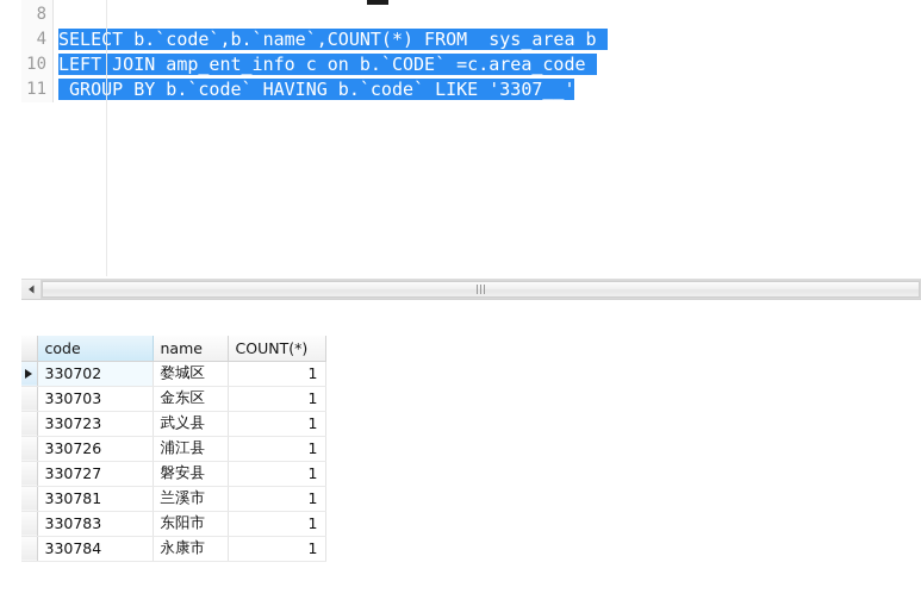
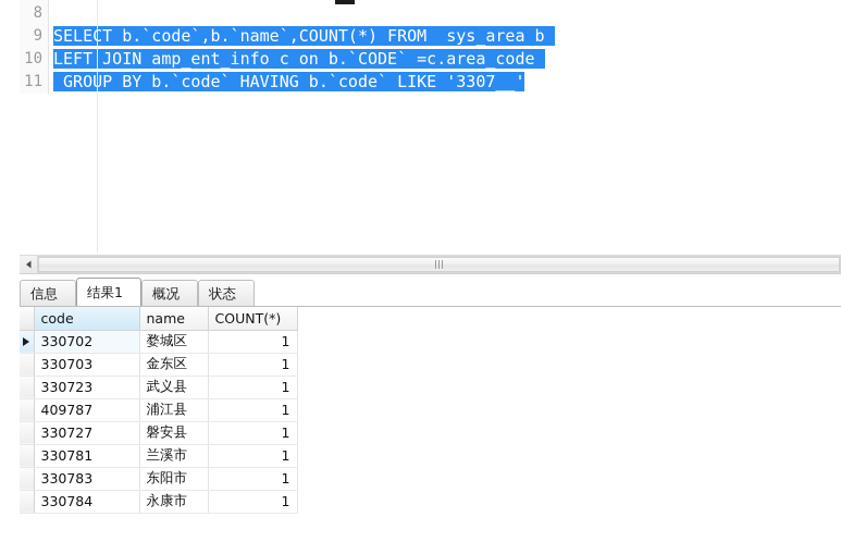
  8
- 4
+ 9
  10
  11
  SELET b.`code`,b.`name`,COUNT(*) FROM sys_area b
  LEFT JOIN amp_ent_info c on b.`CODE` =c.area_code
  GROP BY b.`code` HAVING b.`code` LIKE '3307__'
+ 信息
+ 结果1
+ 概况
+ 状态
  	code	name	COUNT(*)
  	330702	婺城区	1
  	330703	金东区	1
  	330723	武义县	1
- 	330726	浦江县	1
+ 	409787	浦江县	1
  	330727	磐安县	1
  	330781	兰溪市	1
  	330783	东阳市	1
  	330784	永康市	1
